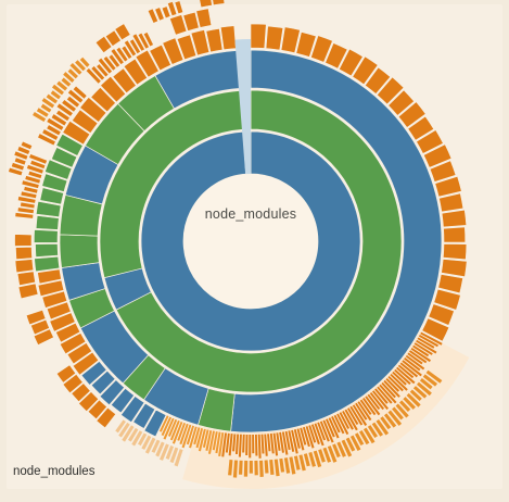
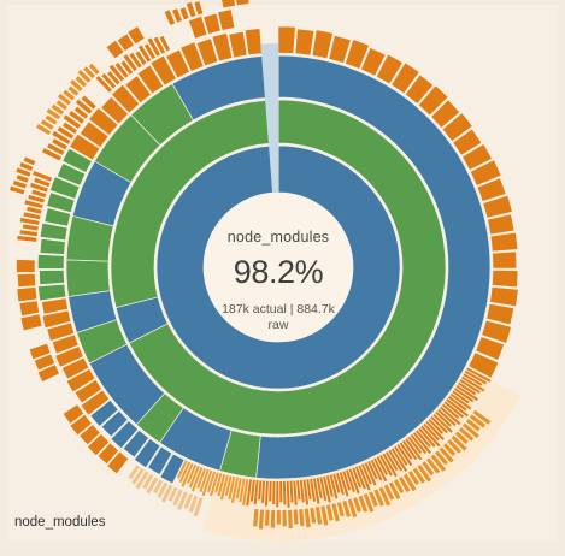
  node_modules
+ 98.2%
+ 187k actual | 884.7k
+ raw
  node_modules
